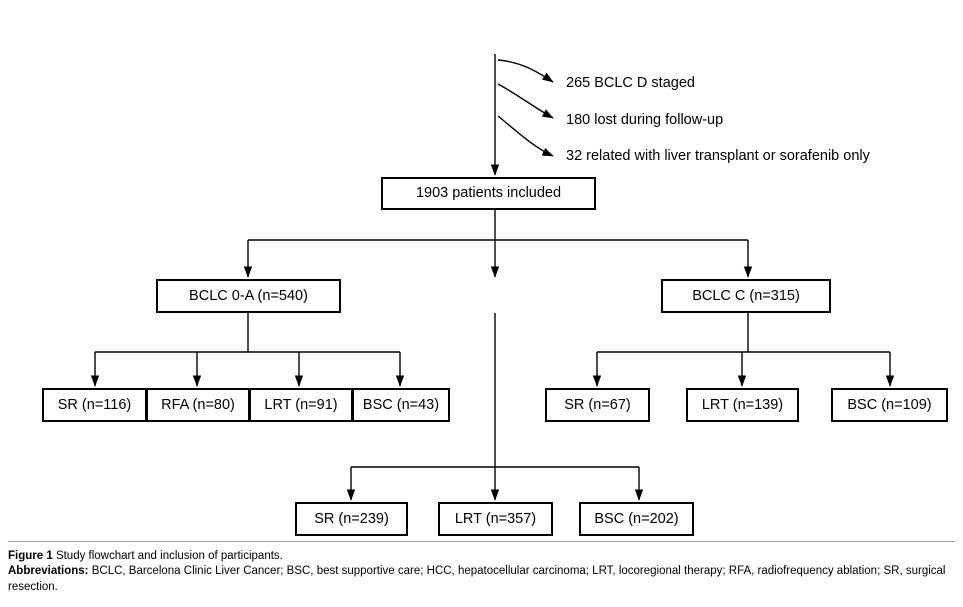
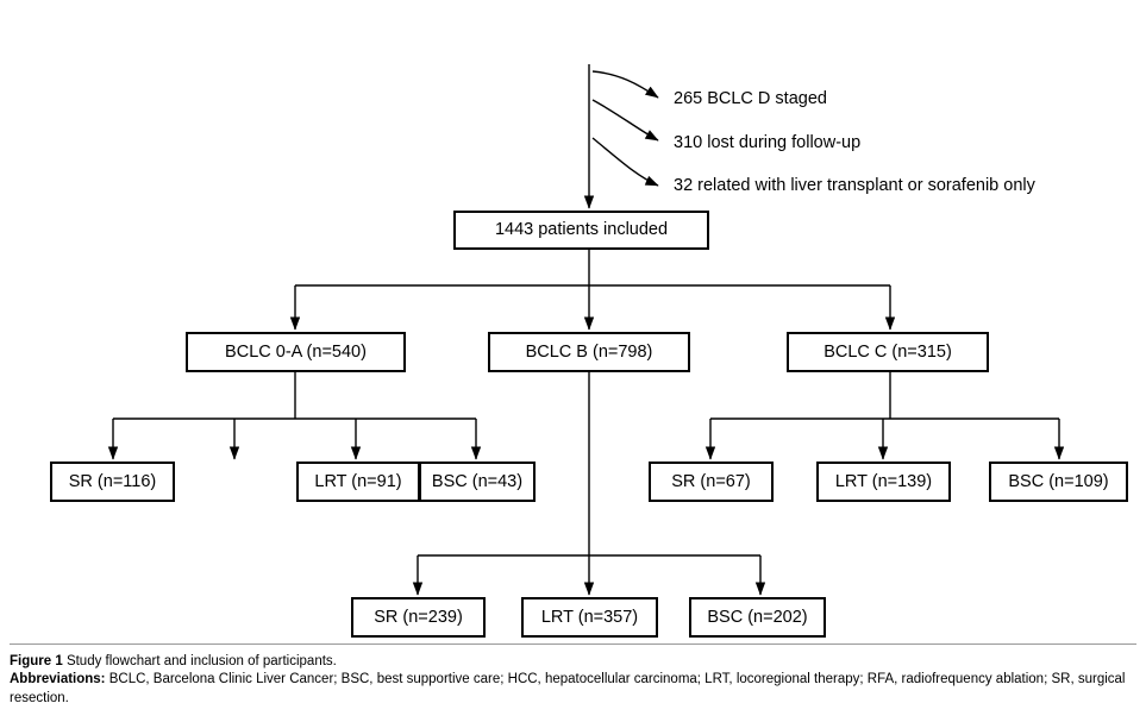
  265 BCLC D staged
- 180 lost during follow-up
+ 310 lost during follow-up
  32 related with liver transplant or sorafenib only
- 1903 patients included
+ 1443 patients included
  BCLC 0-A (n=540)
+ BCLC B (n=798)
  BCLC C (n=315)
  SR (n=116)
- RFA (n=80)
  LRT (n=91)
  BSC (n=43)
  SR (n=67)
  LRT (n=139)
  BSC (n=109)
  SR (n=239)
  LRT (n=357)
  BSC (n=202)
  Figure 1 Study flowchart and inclusion of participants.
  Abbreviations: BCLC, Barcelona Clinic Liver Cancer; BSC, best supportive care; HCC, hepatocellular carcinoma; LRT, locoregional therapy; RFA, radiofrequency ablation; SR, surgical resection.
